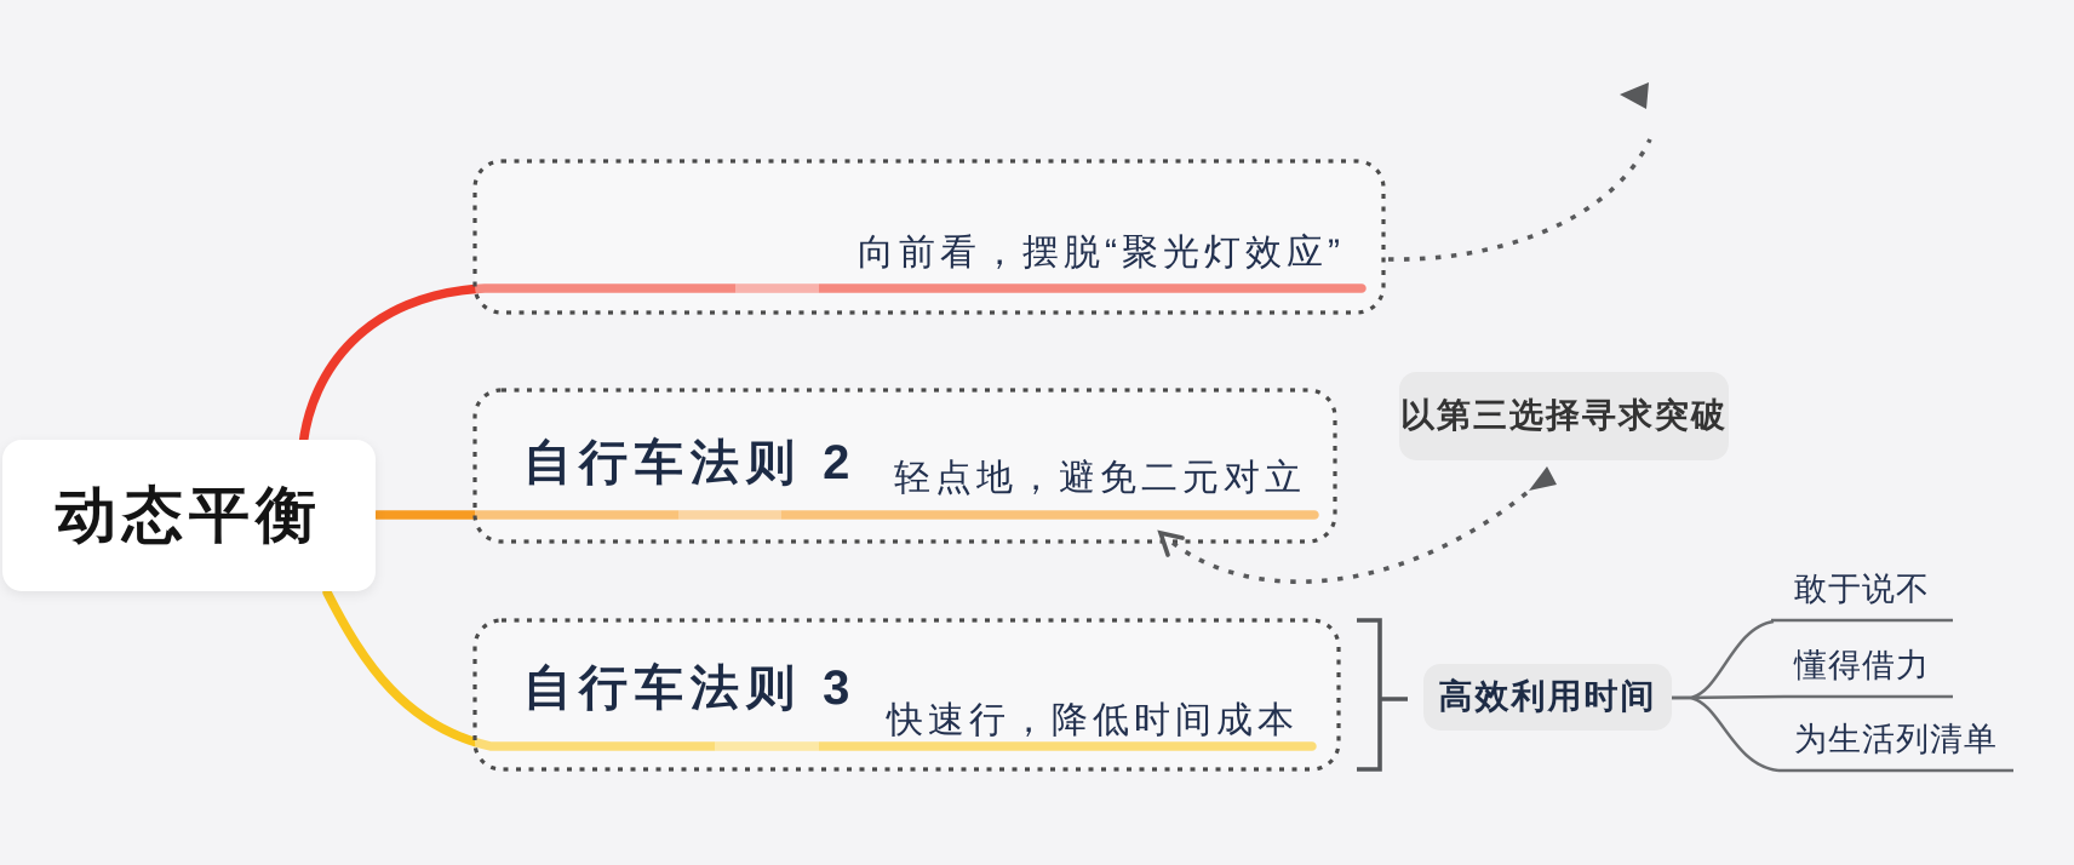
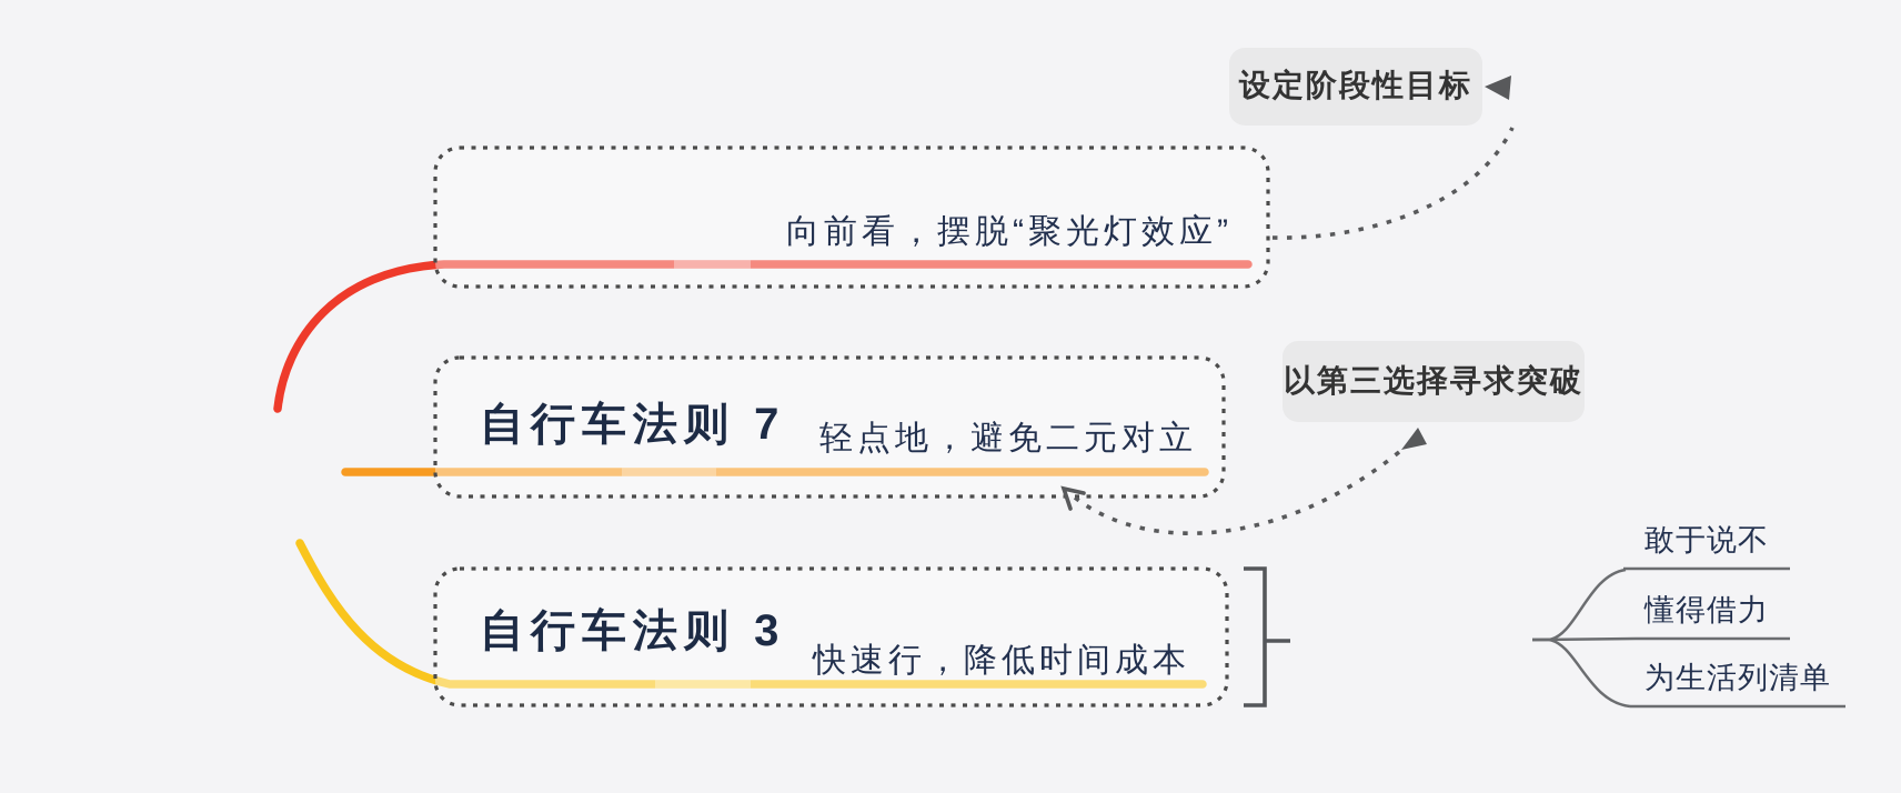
- 动态平衡
  向前看，摆脱“聚光灯效应”
- 自行车法则 2
+ 自行车法则 7
  轻点地，避免二元对立
  自行车法则 3
  快速行，降低时间成本
+ 设定阶段性目标
  以第三选择寻求突破
- 高效利用时间
  敢于说不
  懂得借力
  为生活列清单
